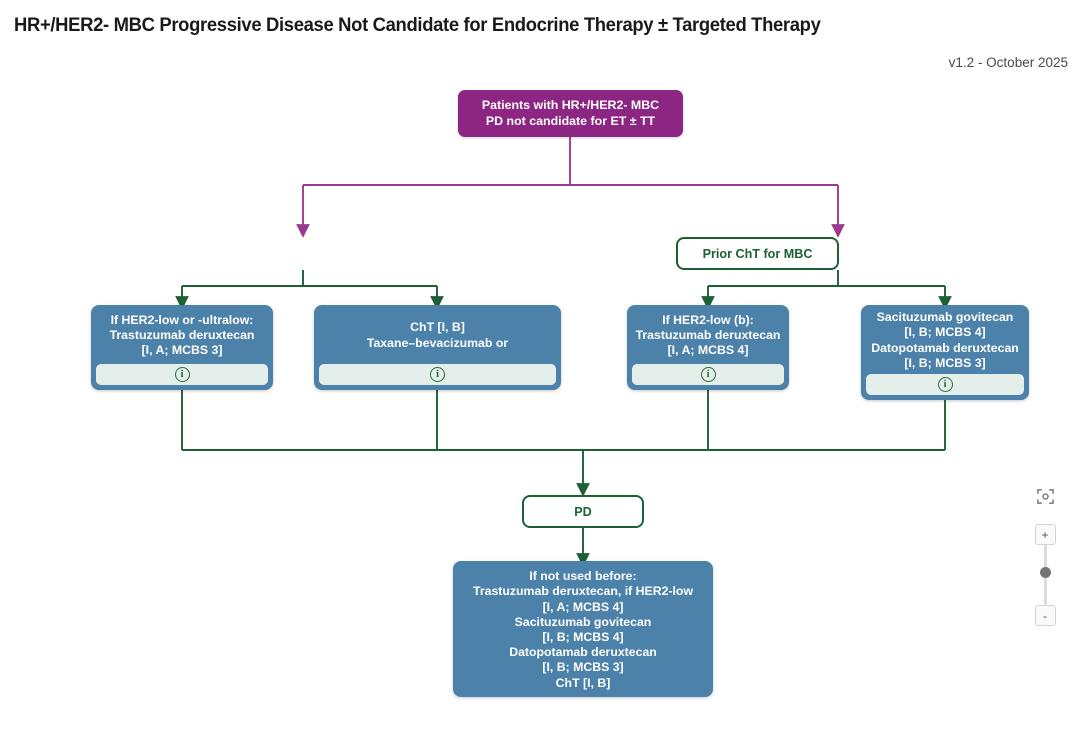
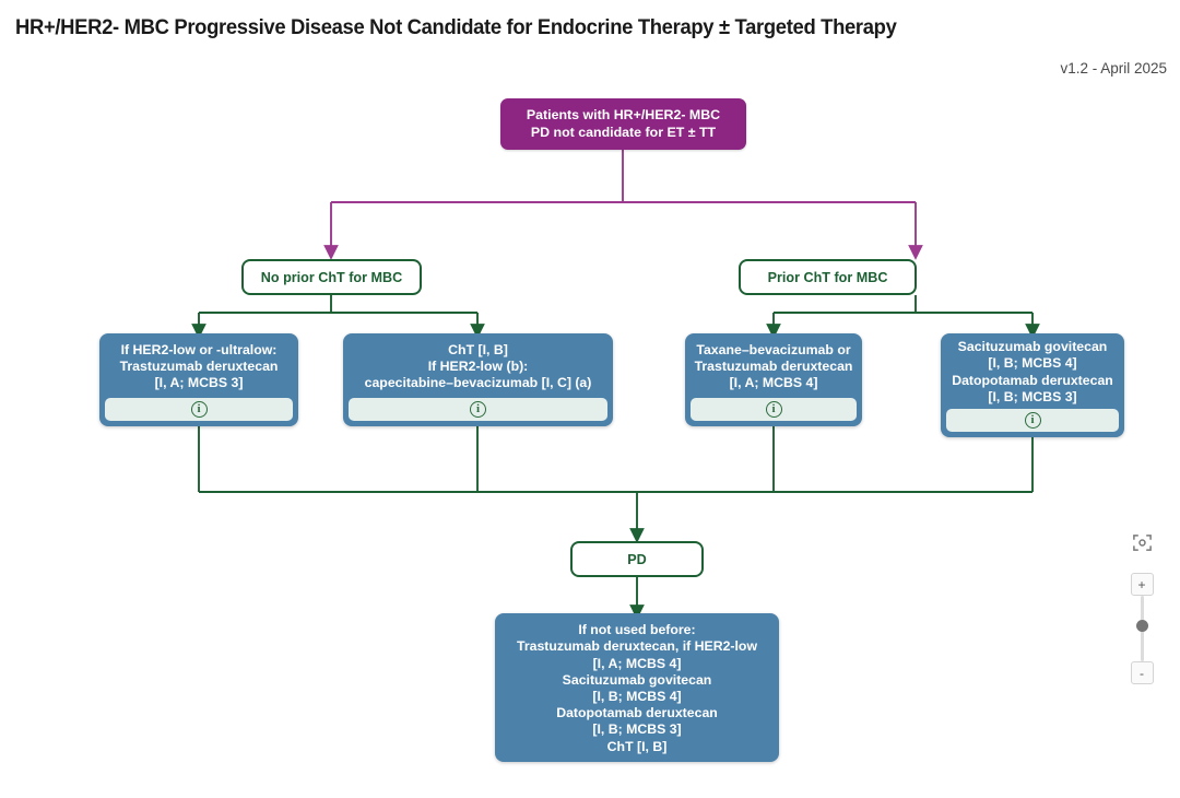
  HR+/HER2- MBC Progressive Disease Not Candidate for Endocrine Therapy ± Targeted Therapy
- v1.2 - October 2025
+ v1.2 - April 2025
  Patients with HR+/HER2- MBC
  PD not candidate for ET ± TT
+ No prior ChT for MBC
  Prior ChT for MBC
  If HER2-low or -ultralow:
  Trastuzumab deruxtecan
  [I, A; MCBS 3]
  i
  ChT [I, B]
- Taxane–bevacizumab or
+ If HER2-low (b):
+ capecitabine–bevacizumab [I, C] (a)
  i
- If HER2-low (b):
+ Taxane–bevacizumab or
  Trastuzumab deruxtecan
  [I, A; MCBS 4]
  i
  Sacituzumab govitecan
  [I, B; MCBS 4]
  Datopotamab deruxtecan
  [I, B; MCBS 3]
  i
  PD
  If not used before:
  Trastuzumab deruxtecan, if HER2-low
  [I, A; MCBS 4]
  Sacituzumab govitecan
  [I, B; MCBS 4]
  Datopotamab deruxtecan
  [I, B; MCBS 3]
  ChT [I, B]
  +
  -
